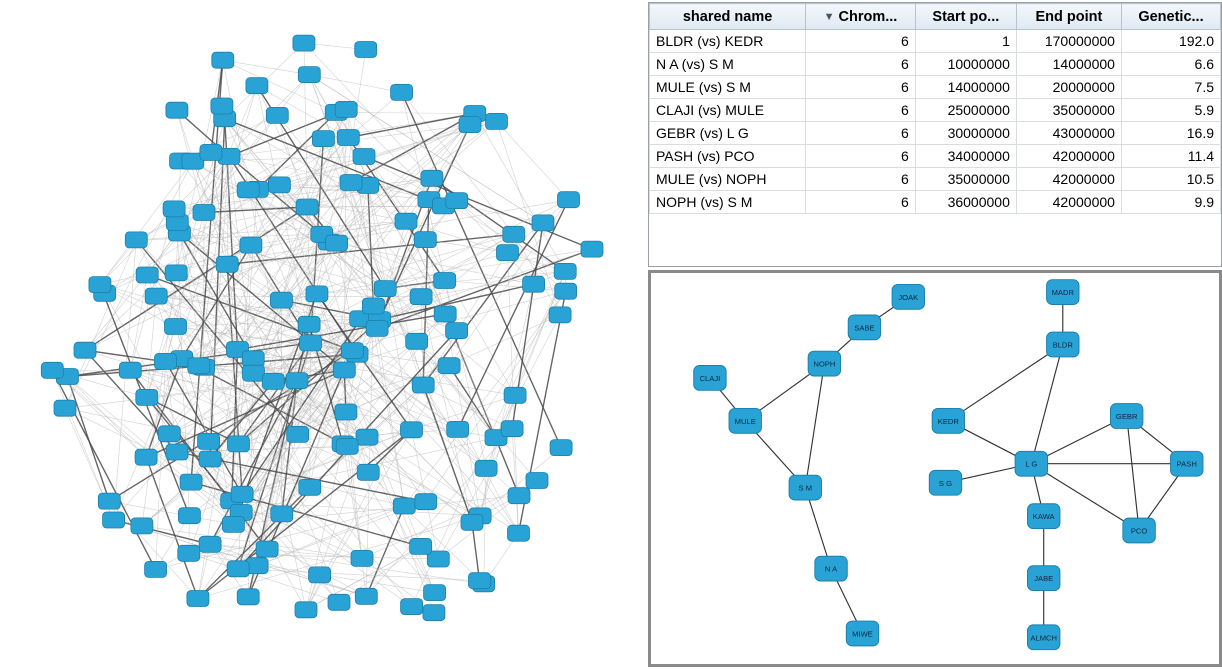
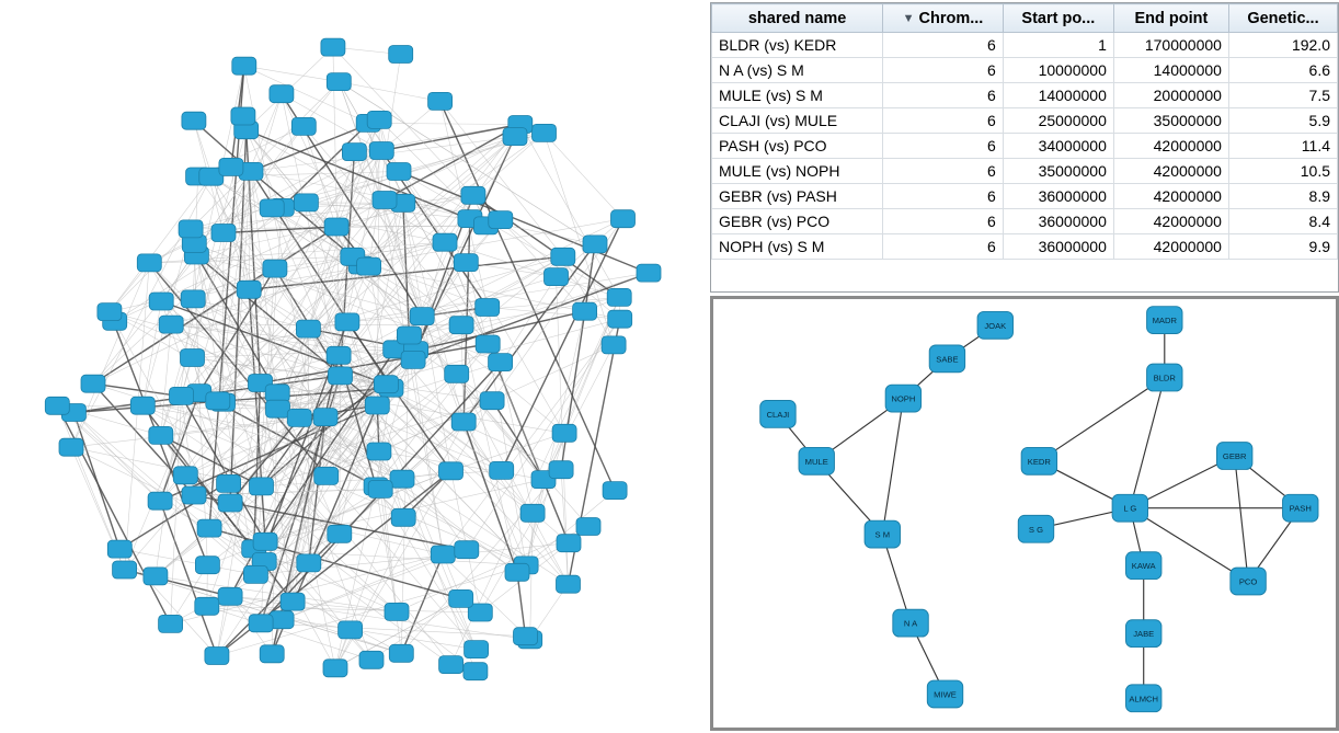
  shared name	▼ Chrom...	Start po...	End point	Genetic...
  BLDR (vs) KEDR	6	1	170000000	192.0
  N A (vs) S M	6	10000000	14000000	6.6
  MULE (vs) S M	6	14000000	20000000	7.5
  CLAJI (vs) MULE	6	25000000	35000000	5.9
- GEBR (vs) L G	6	30000000	43000000	16.9
  PASH (vs) PCO	6	34000000	42000000	11.4
  MULE (vs) NOPH	6	35000000	42000000	10.5
+ GEBR (vs) PASH	6	36000000	42000000	8.9
+ GEBR (vs) PCO	6	36000000	42000000	8.4
  NOPH (vs) S M	6	36000000	42000000	9.9
  JOAK
  MADR
  SABE
  BLDR
  NOPH
  CLAJI
  KEDR
  GEBR
  MULE
  L G
  PASH
  S G
  S M
  KAWA
  PCO
  N A
  JABE
  MIWE
  ALMCH
